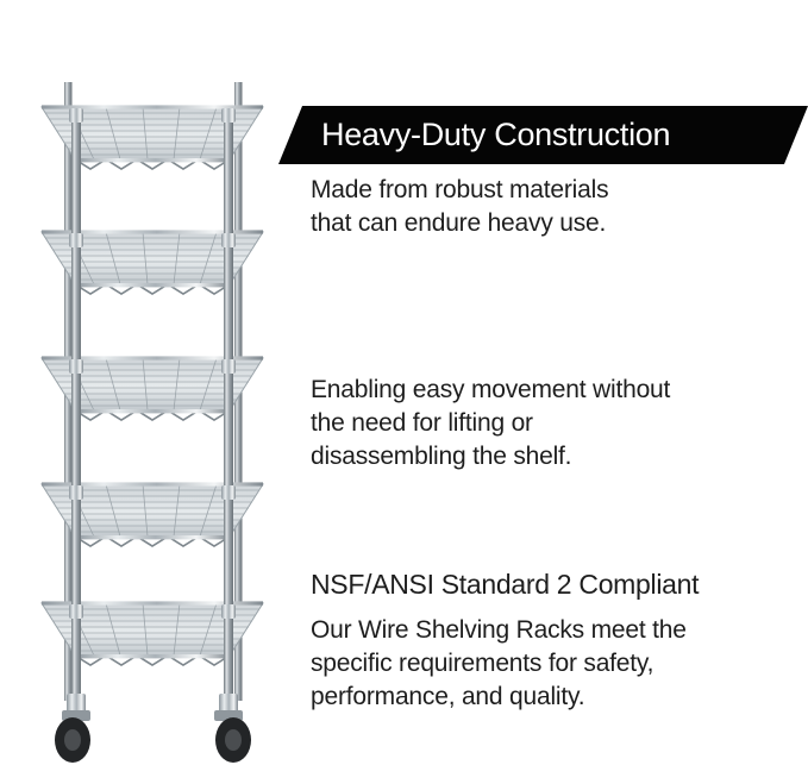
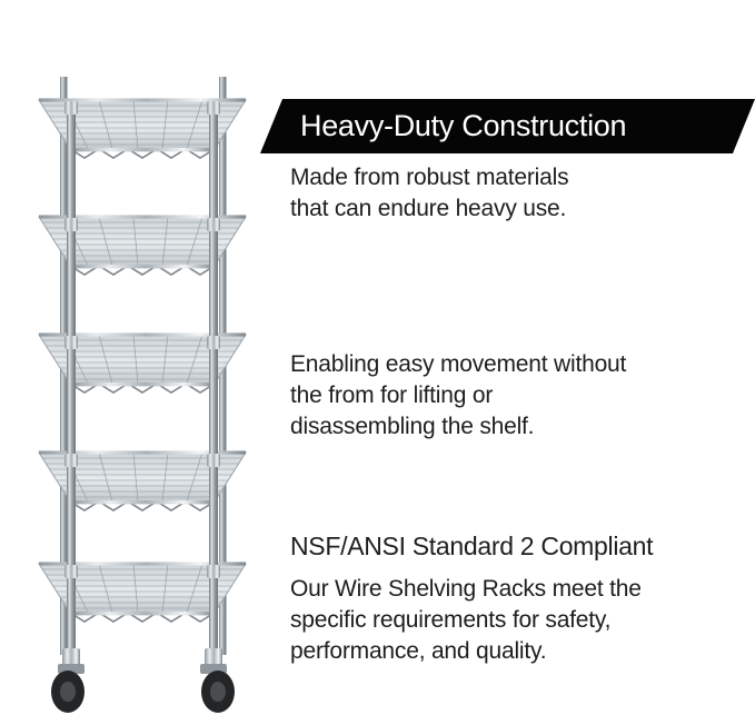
  Heavy-Duty Construction
  Made from robust materials
  that can endure heavy use.
  Enabling easy movement without
- the need for lifting or
+ the from for lifting or
  disassembling the shelf.
  NSF/ANSI Standard 2 Compliant
  Our Wire Shelving Racks meet the
  specific requirements for safety,
  performance, and quality.
